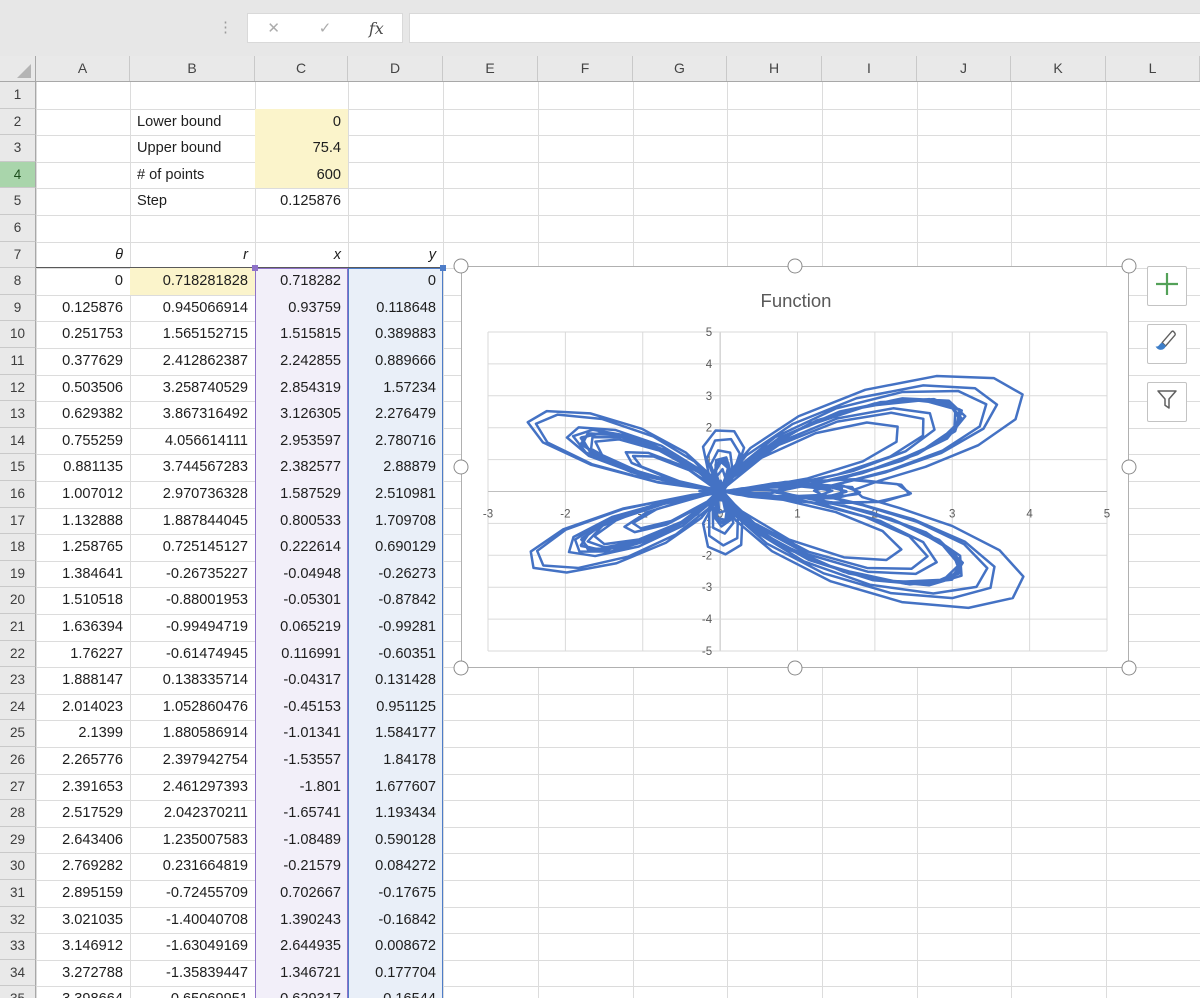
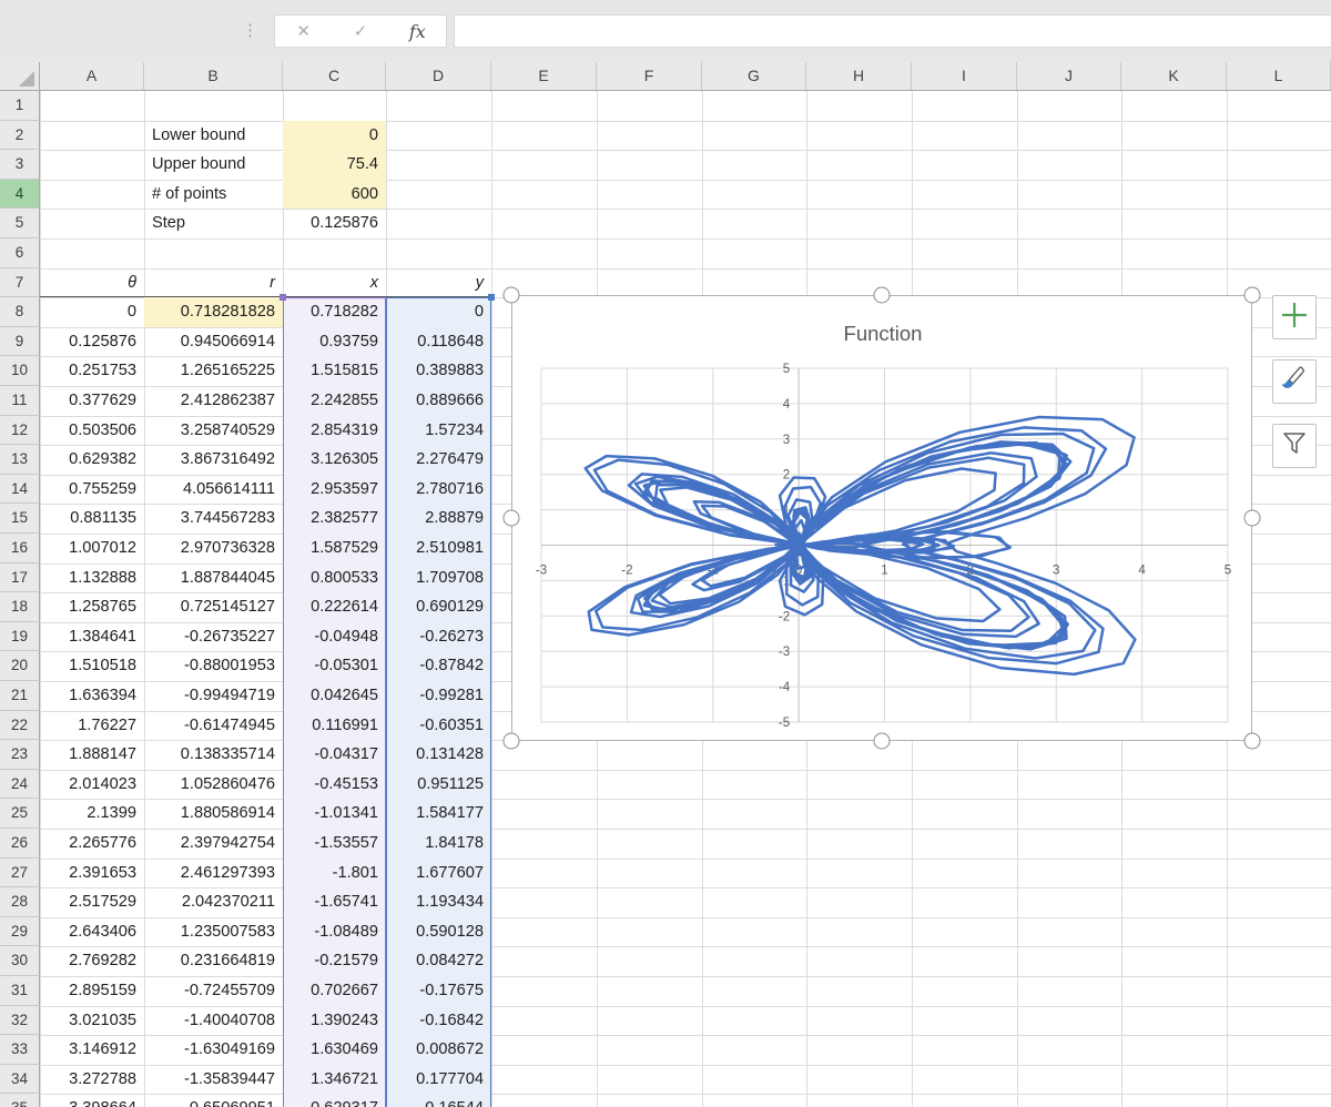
  ⋮
  ✕
  ✓
  fx
  A
  B
  C
  D
  E
  F
  G
  H
  I
  J
  K
  L
  1
  2
  3
  4
  5
  6
  7
  8
  9
  10
  11
  12
  13
  14
  15
  16
  17
  18
  19
  20
  21
  22
  23
  24
  25
  26
  27
  28
  29
  30
  31
  32
  33
  34
  Lower bound
  0
  Upper bound
  75.4
  # of points
  600
  Step
  0.125876
  θ
  r
  x
  y
  0
  0.718281828
  0.718282
  0
  0.125876
  0.945066914
  0.93759
  0.118648
  0.251753
- 1.565152715
+ 1.265165225
  1.515815
  0.389883
  0.377629
  2.412862387
  2.242855
  0.889666
  0.503506
  3.258740529
  2.854319
  1.57234
  0.629382
  3.867316492
  3.126305
  2.276479
  0.755259
  4.056614111
  2.953597
  2.780716
  0.881135
  3.744567283
  2.382577
  2.88879
  1.007012
  2.970736328
  1.587529
  2.510981
  1.132888
  1.887844045
  0.800533
  1.709708
  1.258765
  0.725145127
  0.222614
  0.690129
  1.384641
  -0.26735227
  -0.04948
  -0.26273
  1.510518
  -0.88001953
  -0.05301
  -0.87842
  1.636394
  -0.99494719
- 0.065219
+ 0.042645
  -0.99281
  1.76227
  -0.61474945
  0.116991
  -0.60351
  1.888147
  0.138335714
  -0.04317
  0.131428
  2.014023
  1.052860476
  -0.45153
  0.951125
  2.1399
  1.880586914
  -1.01341
  1.584177
  2.265776
  2.397942754
  -1.53557
  1.84178
  2.391653
  2.461297393
  -1.801
  1.677607
  2.517529
  2.042370211
  -1.65741
  1.193434
  2.643406
  1.235007583
  -1.08489
  0.590128
  2.769282
  0.231664819
  -0.21579
  0.084272
  2.895159
  -0.72455709
  0.702667
  -0.17675
  3.021035
  -1.40040708
  1.390243
  -0.16842
  3.146912
  -1.63049169
- 2.644935
+ 1.630469
  0.008672
  3.272788
  -1.35839447
  1.346721
  0.177704
  -3
  -2
  0
  1
  3
  4
  5
  5
  4
  3
  2
  1
  -2
  -3
  -4
  -5
  Function
